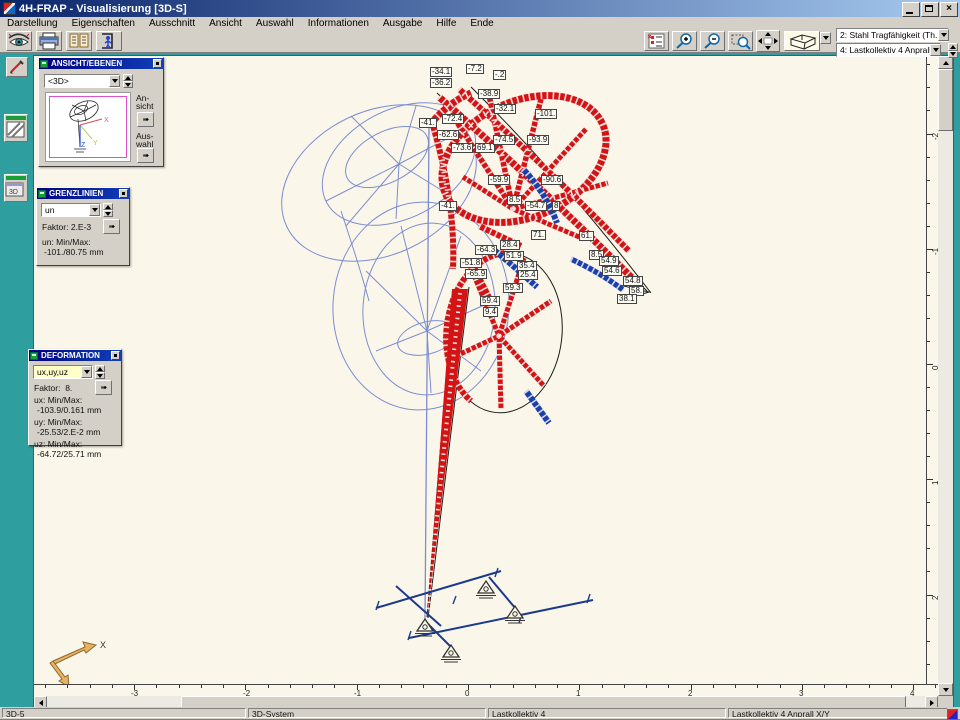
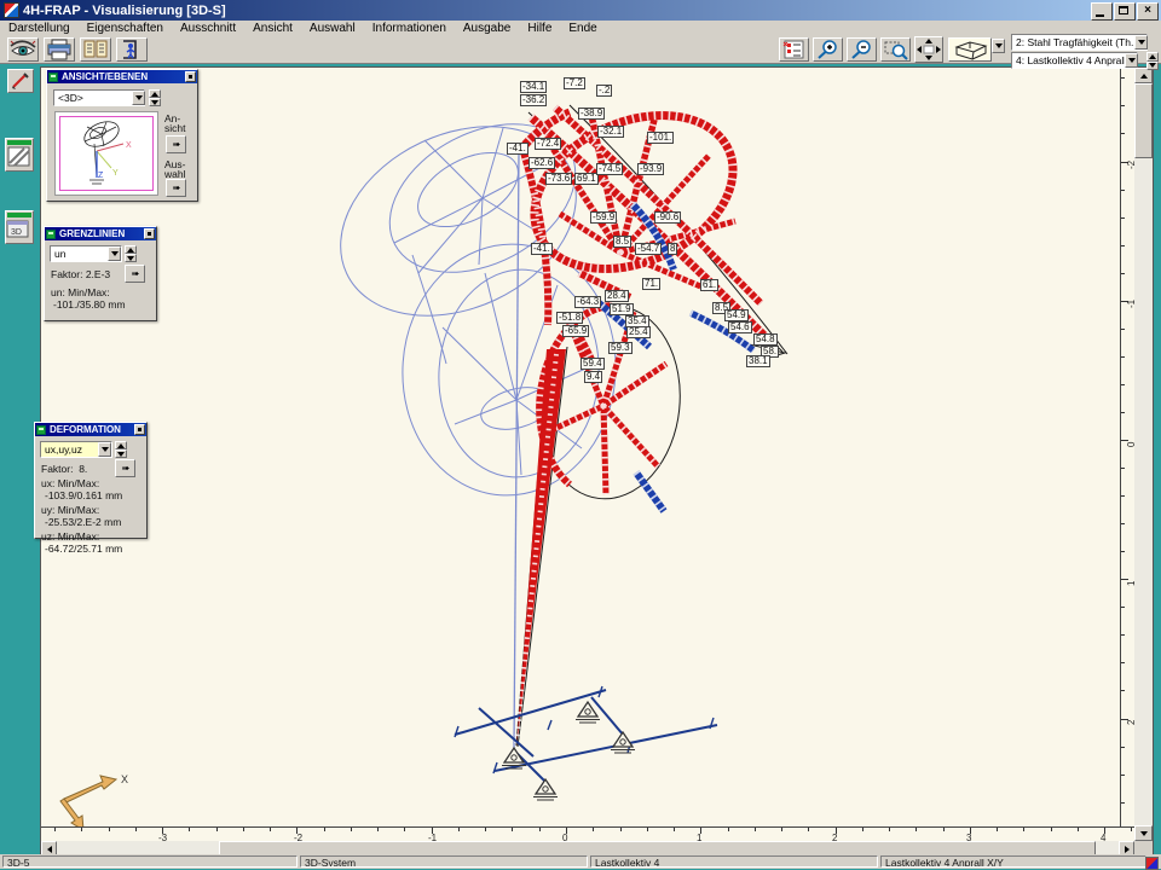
  4H-FRAP - Visualisierung [3D-S]
  ×
  Darstellung
  Eigenschaften
  Ausschnitt
  Ansicht
  Auswahl
  Informationen
  Ausgabe
  Hilfe
  Ende
  2: Stahl Tragfähigkeit (Th.
  4: Lastkollektiv 4 Anpral
  X
  -34.1
  -7.2
  -36.2
  -.2
  -38.9
  -32.1
  -101.
  -72.4
  -41.
  -62.6
  -73.6
  69.1
  -74.5
  -93.9
  -59.9
  -90.6
  -41.
  8.5
  -54.7
  8
  71.
  61.
  8.5
  54.9
  54.6
  -64.3
  28.4
  -51.8
  51.9
  35.4
  25.4
  -65.9
  59.3
  59.4
  54.8
  58.
  38.1
  9.4
  -3
  -2
  -1
  0
  1
  2
  3
  4
  ANSICHT/EBENEN
  <3D>
  An-
  sicht
  ➠
  Aus-
  wahl
  ➠
  GRENZLINIEN
  un
  Faktor: 2.E-3
  ➠
  un: Min/Max:
- -101./80.75 mm
+ -101./35.80 mm
  DEFORMATION
  ux,uy,uz
  Faktor: 8.
  ➠
  ux: Min/Max:
  -103.9/0.161 mm
  uy: Min/Max:
  -25.53/2.E-2 mm
  uz: Min/Max:
  -64.72/25.71 mm
  3D-5
  3D-System
  Lastkollektiv 4
  Lastkollektiv 4 Anprall X/Y
